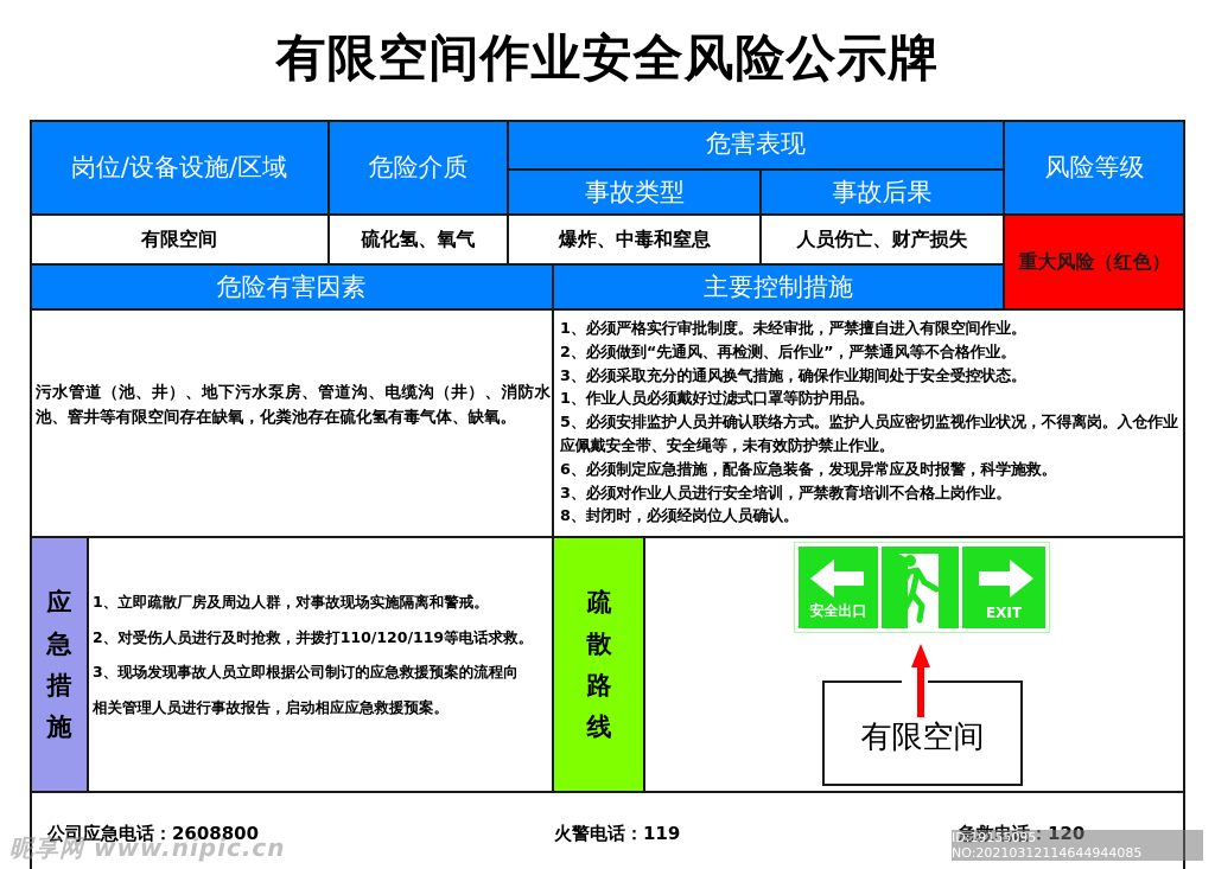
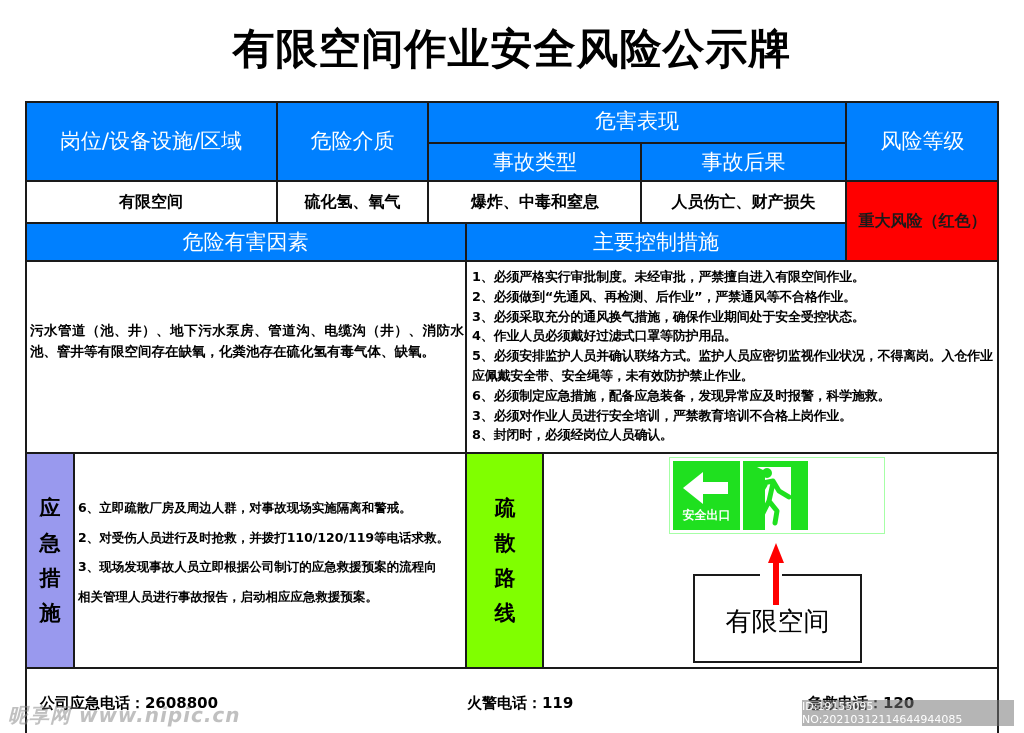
  有限空间作业安全风险公示牌
  岗位/设备设施/区域
  危险介质
  危害表现
  事故类型
  事故后果
  风险等级
  有限空间
  硫化氢、氧气
  爆炸、中毒和窒息
  人员伤亡、财产损失
  重大风险（红色）
  危险有害因素
  主要控制措施
  污水管道（池、井）、地下污水泵房、管道沟、电缆沟（井）、消防水池、窨井等有限空间存在缺氧，化粪池存在硫化氢有毒气体、缺氧。
  1、必须严格实行审批制度。未经审批，严禁擅自进入有限空间作业。
  2、必须做到“先通风、再检测、后作业”，严禁通风等不合格作业。
  3、必须采取充分的通风换气措施，确保作业期间处于安全受控状态。
- 1、作业人员必须戴好过滤式口罩等防护用品。
+ 4、作业人员必须戴好过滤式口罩等防护用品。
  5、必须安排监护人员并确认联络方式。监护人员应密切监视作业状况，不得离岗。入仓作业应佩戴安全带、安全绳等，未有效防护禁止作业。
  6、必须制定应急措施，配备应急装备，发现异常应及时报警，科学施救。
  3、必须对作业人员进行安全培训，严禁教育培训不合格上岗作业。
  8、封闭时，必须经岗位人员确认。
  应
  急
  措
  施
- 1、立即疏散厂房及周边人群，对事故现场实施隔离和警戒。
+ 6、立即疏散厂房及周边人群，对事故现场实施隔离和警戒。
  2、对受伤人员进行及时抢救，并拨打110/120/119等电话求救。
  3、现场发现事故人员立即根据公司制订的应急救援预案的流程向
  相关管理人员进行事故报告，启动相应应急救援预案。
  疏
  散
  路
  线
  安全出口
- EXIT
  有限空间
  公司应急电话：2608800
  火警电话：119
  急救电话：120
  昵享网 www.nipic.cn
  ID:19155095 NO:20210312114644944085
